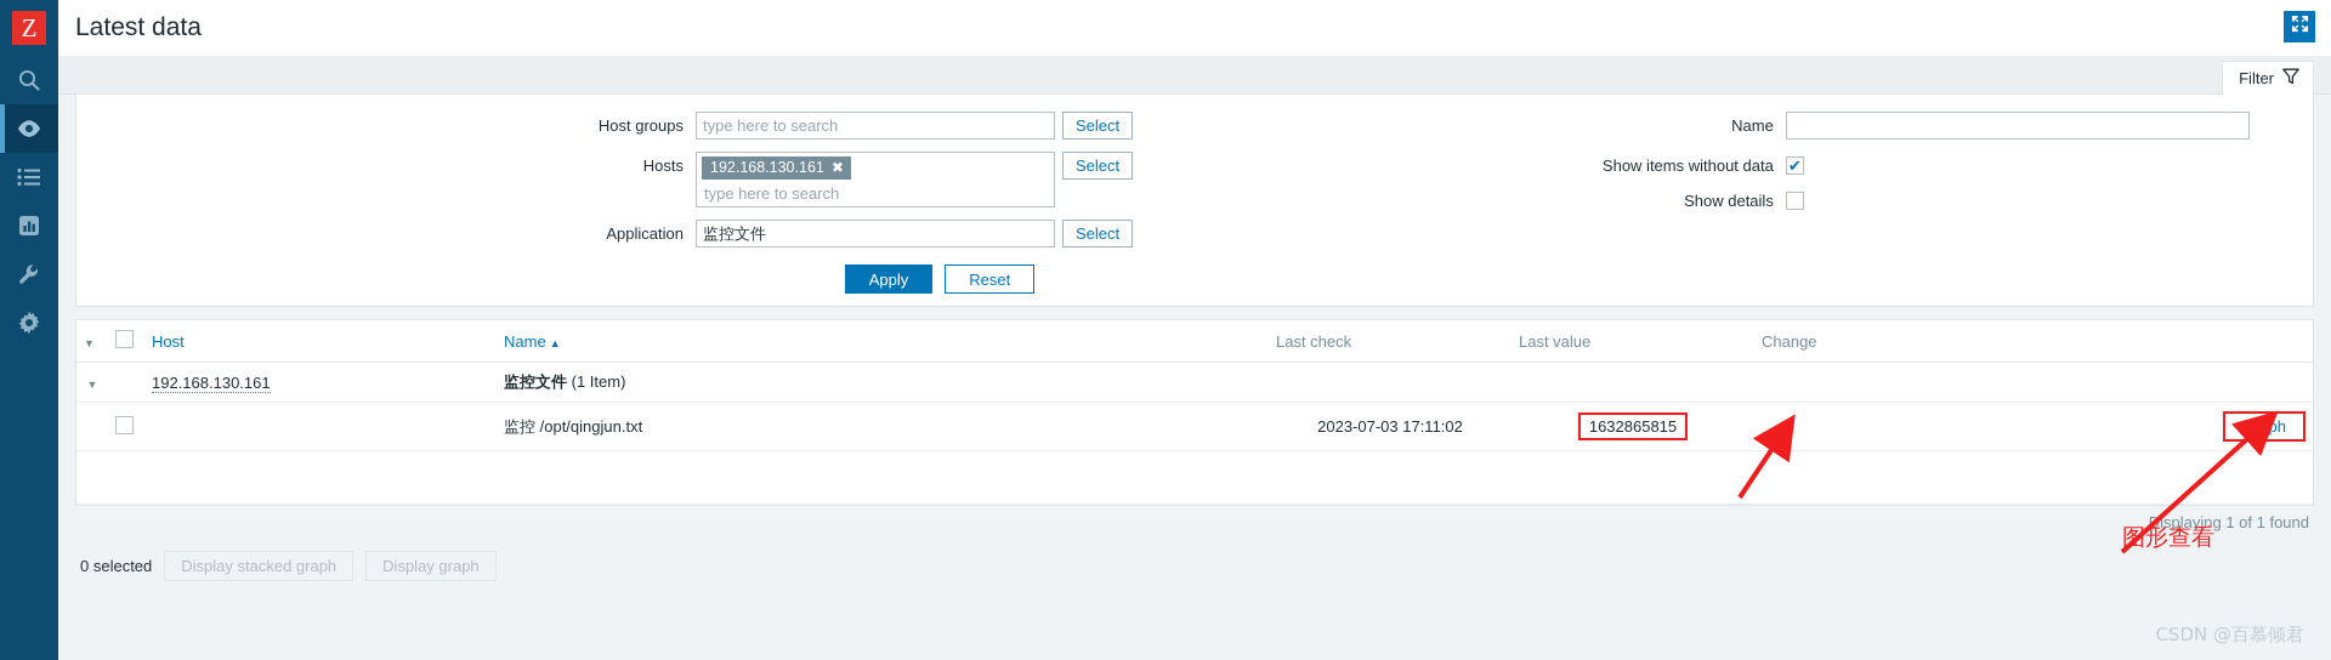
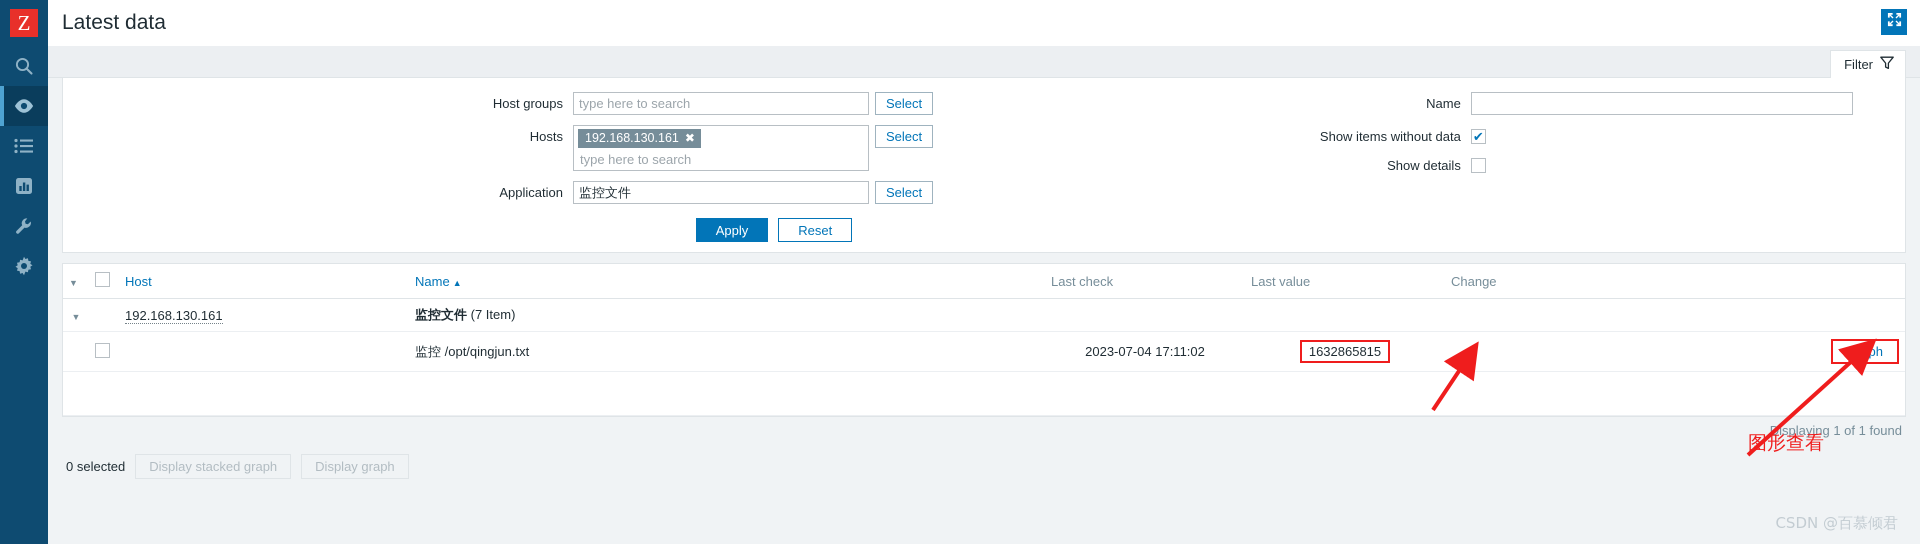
  Z
  Latest data
  Filter
  Host groups
  type here to search
  Select
  Hosts
  192.168.130.161
  ✖
  type here to search
  Select
  Application
  监控文件
  Select
  Name
  Show items without data
  ✔
  Show details
  Apply
  Reset
  ▼		Host	Name ▲	Last check	Last value	Change
- ▼		192.168.130.161	监控文件 (1 Item)
+ ▼		192.168.130.161	监控文件 (7 Item)
- 			监控 /opt/qingjun.txt	2023-07-03 17:11:02	1632865815		Graph
+ 			监控 /opt/qingjun.txt	2023-07-04 17:11:02	1632865815		Graph
  isplaying 1 of 1 found
  0 selected
  Display stacked graph
  Display graph
  图形查看
  CSDN @百慕倾君
